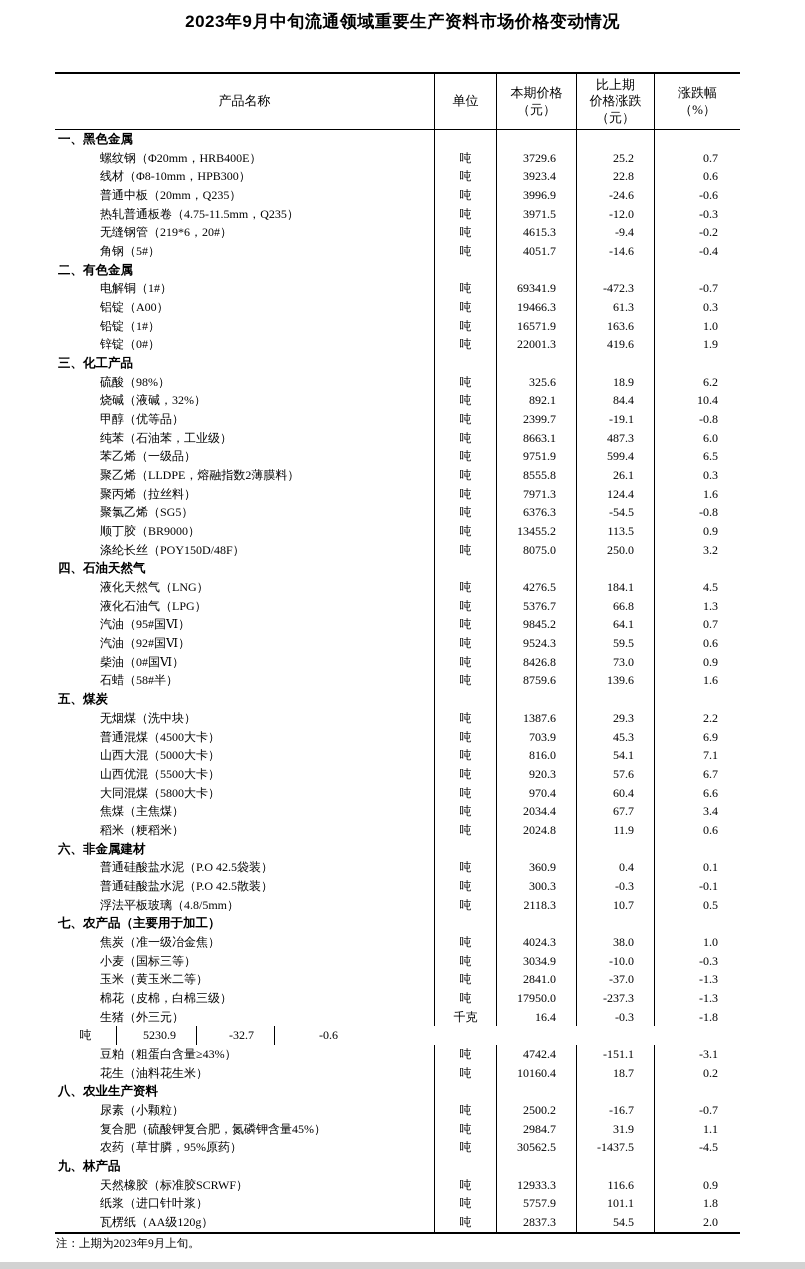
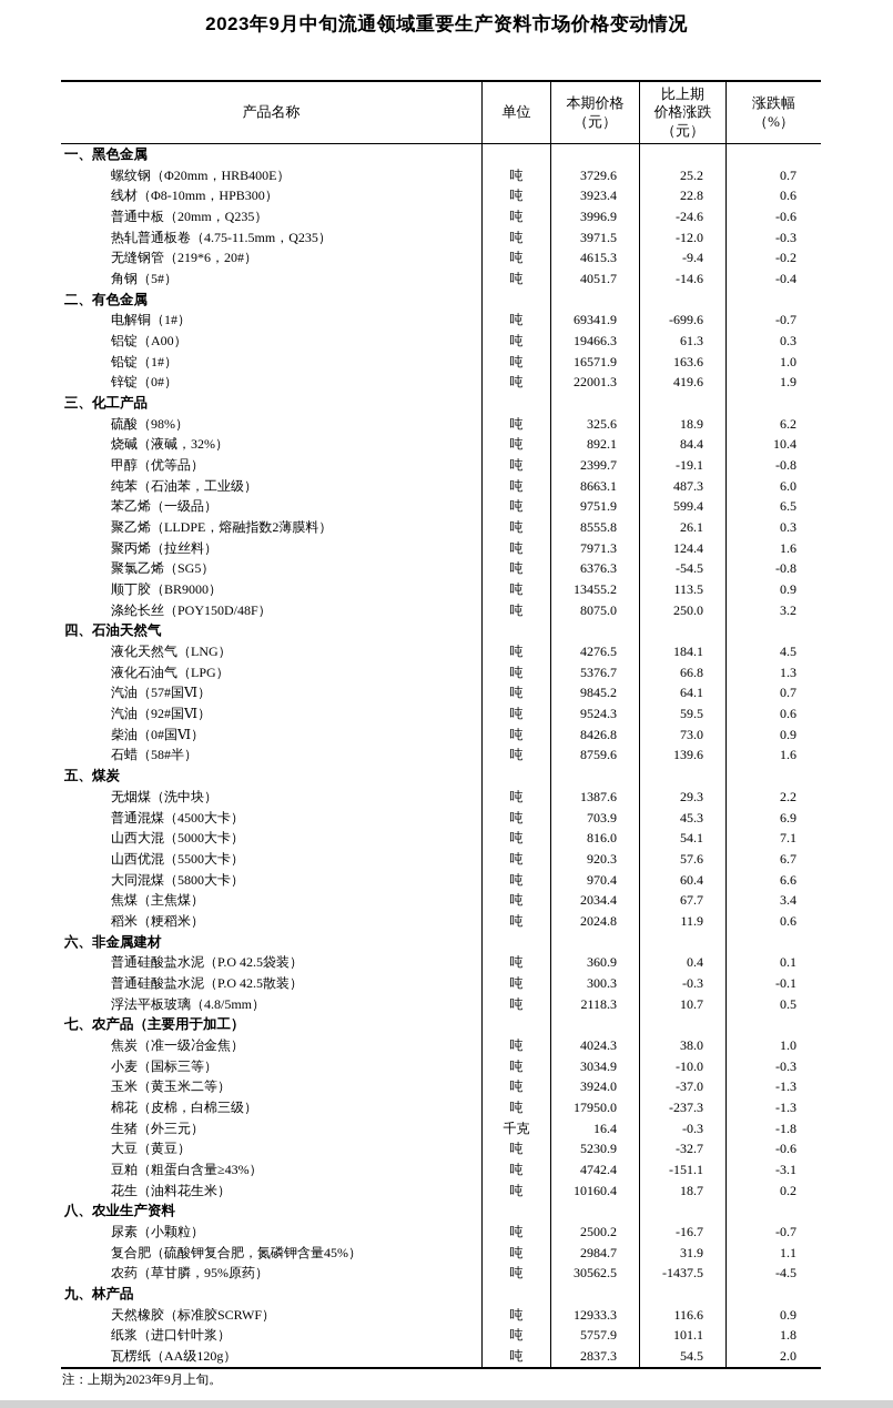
  2023年9月中旬流通领域重要生产资料市场价格变动情况
  产品名称
  单位
  本期价格
  （元）
  比上期
  价格涨跌
  （元）
  涨跌幅
  （%）
  一、黑色金属
  螺纹钢（Φ20mm，HRB400E）
  吨
  3729.6
  25.2
  0.7
  线材（Φ8-10mm，HPB300）
  吨
  3923.4
  22.8
  0.6
  普通中板（20mm，Q235）
  吨
  3996.9
  -24.6
  -0.6
  热轧普通板卷（4.75-11.5mm，Q235）
  吨
  3971.5
  -12.0
  -0.3
  无缝钢管（219*6，20#）
  吨
  4615.3
  -9.4
  -0.2
  角钢（5#）
  吨
  4051.7
  -14.6
  -0.4
  二、有色金属
  电解铜（1#）
  吨
  69341.9
- -472.3
+ -699.6
  -0.7
  铝锭（A00）
  吨
  19466.3
  61.3
  0.3
  铅锭（1#）
  吨
  16571.9
  163.6
  1.0
  锌锭（0#）
  吨
  22001.3
  419.6
  1.9
  三、化工产品
  硫酸（98%）
  吨
  325.6
  18.9
  6.2
  烧碱（液碱，32%）
  吨
  892.1
  84.4
  10.4
  甲醇（优等品）
  吨
  2399.7
  -19.1
  -0.8
  纯苯（石油苯，工业级）
  吨
  8663.1
  487.3
  6.0
  苯乙烯（一级品）
  吨
  9751.9
  599.4
  6.5
  聚乙烯（LLDPE，熔融指数2薄膜料）
  吨
  8555.8
  26.1
  0.3
  聚丙烯（拉丝料）
  吨
  7971.3
  124.4
  1.6
  聚氯乙烯（SG5）
  吨
  6376.3
  -54.5
  -0.8
  顺丁胶（BR9000）
  吨
  13455.2
  113.5
  0.9
  涤纶长丝（POY150D/48F）
  吨
  8075.0
  250.0
  3.2
  四、石油天然气
  液化天然气（LNG）
  吨
  4276.5
  184.1
  4.5
  液化石油气（LPG）
  吨
  5376.7
  66.8
  1.3
- 汽油（95#国Ⅵ）
+ 汽油（57#国Ⅵ）
  吨
  9845.2
  64.1
  0.7
  汽油（92#国Ⅵ）
  吨
  9524.3
  59.5
  0.6
  柴油（0#国Ⅵ）
  吨
  8426.8
  73.0
  0.9
  石蜡（58#半）
  吨
  8759.6
  139.6
  1.6
  五、煤炭
  无烟煤（洗中块）
  吨
  1387.6
  29.3
  2.2
  普通混煤（4500大卡）
  吨
  703.9
  45.3
  6.9
  山西大混（5000大卡）
  吨
  816.0
  54.1
  7.1
  山西优混（5500大卡）
  吨
  920.3
  57.6
  6.7
  大同混煤（5800大卡）
  吨
  970.4
  60.4
  6.6
  焦煤（主焦煤）
  吨
  2034.4
  67.7
  3.4
  稻米（粳稻米）
  吨
  2024.8
  11.9
  0.6
  六、非金属建材
  普通硅酸盐水泥（P.O 42.5袋装）
  吨
  360.9
  0.4
  0.1
  普通硅酸盐水泥（P.O 42.5散装）
  吨
  300.3
  -0.3
  -0.1
  浮法平板玻璃（4.8/5mm）
  吨
  2118.3
  10.7
  0.5
  七、农产品（主要用于加工）
  焦炭（准一级冶金焦）
  吨
  4024.3
  38.0
  1.0
  小麦（国标三等）
  吨
  3034.9
  -10.0
  -0.3
  玉米（黄玉米二等）
  吨
- 2841.0
+ 3924.0
  -37.0
  -1.3
  棉花（皮棉，白棉三级）
  吨
  17950.0
  -237.3
  -1.3
  生猪（外三元）
  千克
  16.4
  -0.3
  -1.8
+ 大豆（黄豆）
  吨
  5230.9
  -32.7
  -0.6
  豆粕（粗蛋白含量≥43%）
  吨
  4742.4
  -151.1
  -3.1
  花生（油料花生米）
  吨
  10160.4
  18.7
  0.2
  八、农业生产资料
  尿素（小颗粒）
  吨
  2500.2
  -16.7
  -0.7
  复合肥（硫酸钾复合肥，氮磷钾含量45%）
  吨
  2984.7
  31.9
  1.1
  农药（草甘膦，95%原药）
  吨
  30562.5
  -1437.5
  -4.5
  九、林产品
  天然橡胶（标准胶SCRWF）
  吨
  12933.3
  116.6
  0.9
  纸浆（进口针叶浆）
  吨
  5757.9
  101.1
  1.8
  瓦楞纸（AA级120g）
  吨
  2837.3
  54.5
  2.0
  注：上期为2023年9月上旬。
